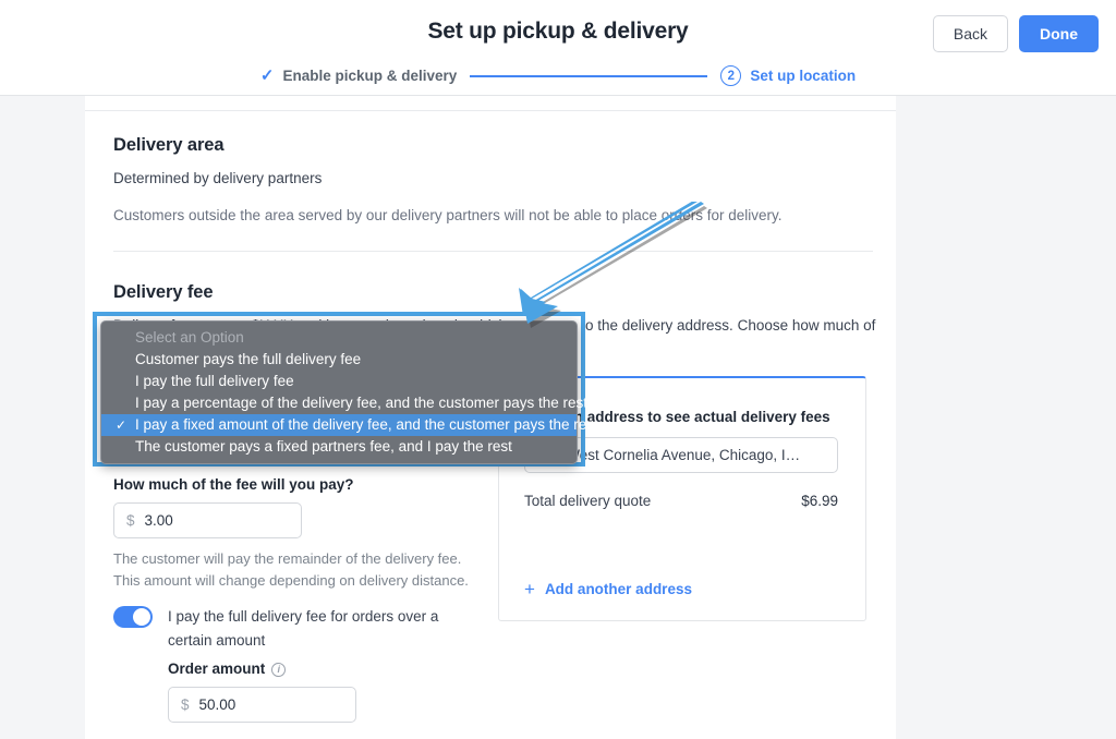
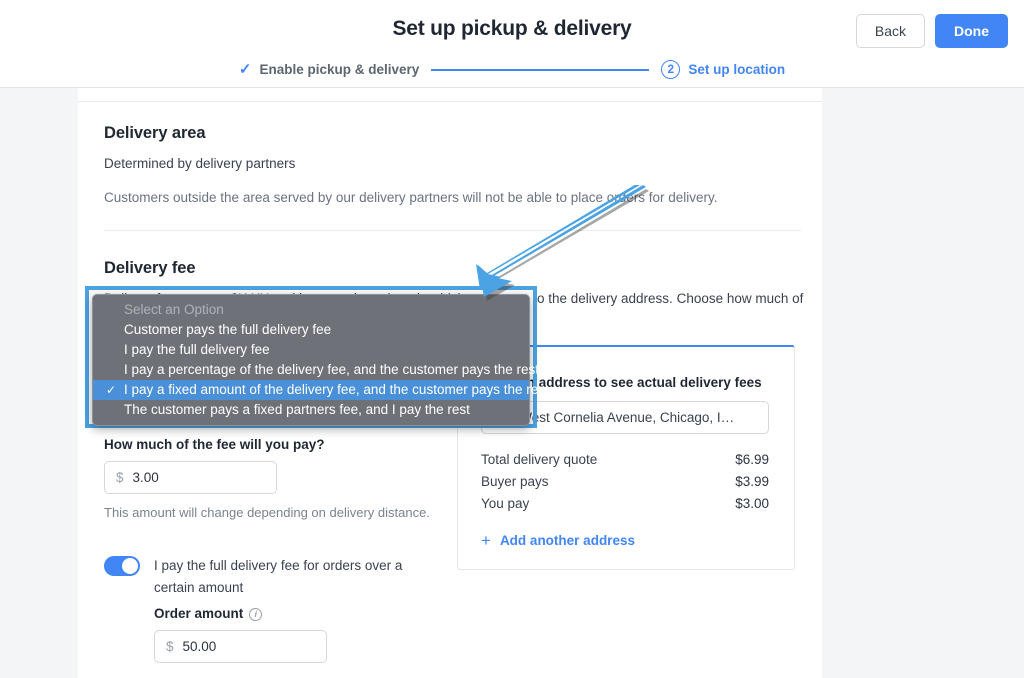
  Set up pickup & delivery
  Back
  Done
  ✓
  Enable pickup & delivery
  2
  Set up location
  Delivery area
  Determined by delivery partners
  Customers outside the area served by our delivery partners will not be able to place oers for delivery.
  Delivery fee
  How much of the fee will you pay?
  $
  3.00
- The customer will pay the remainder of the delivery fee.
  This amount will change depending on delivery distance.
  I pay the full delivery fee for orders over a certain amount
  Order amount i
  $
  50.00
  ddress to see actual delivery fees
  est Cornelia Avenue, Chicago, I…
  Total delivery quote
  $6.99
+ Buyer pays
+ $3.99
+ You pay
+ $3.00
  +
  Add another address
  Select an Option
  Customer pays the full delivery fee
  I pay the full delivery fee
  I pay a percentage of the delivery fee, and the customer pays the rest
  I pay a fixed amount of the delivery fee, and the customer pays the rest
  The customer pays a fixed partners fee, and I pay the rest
